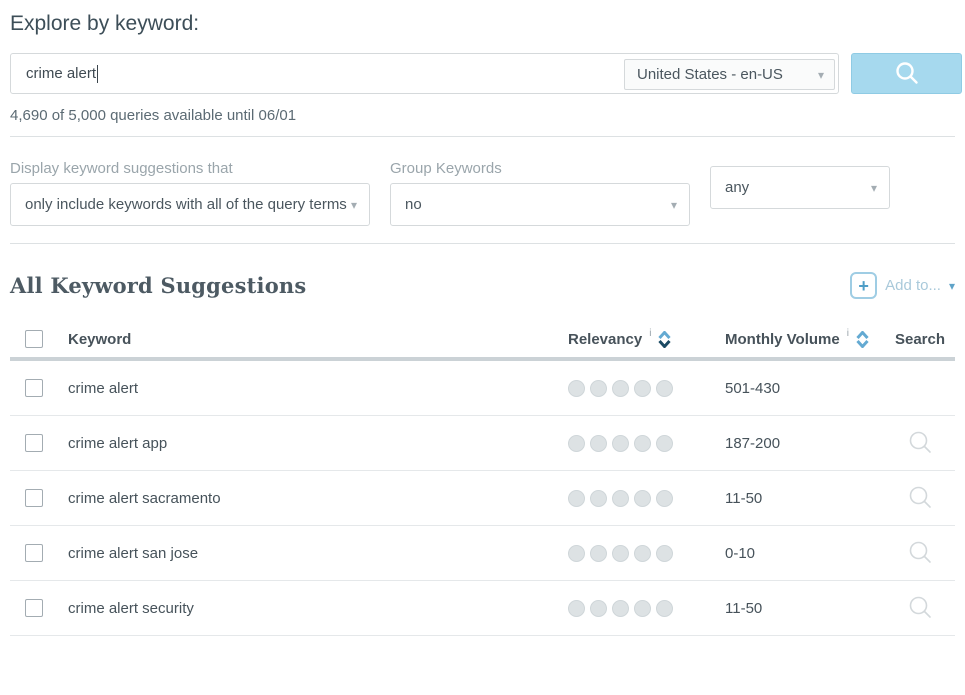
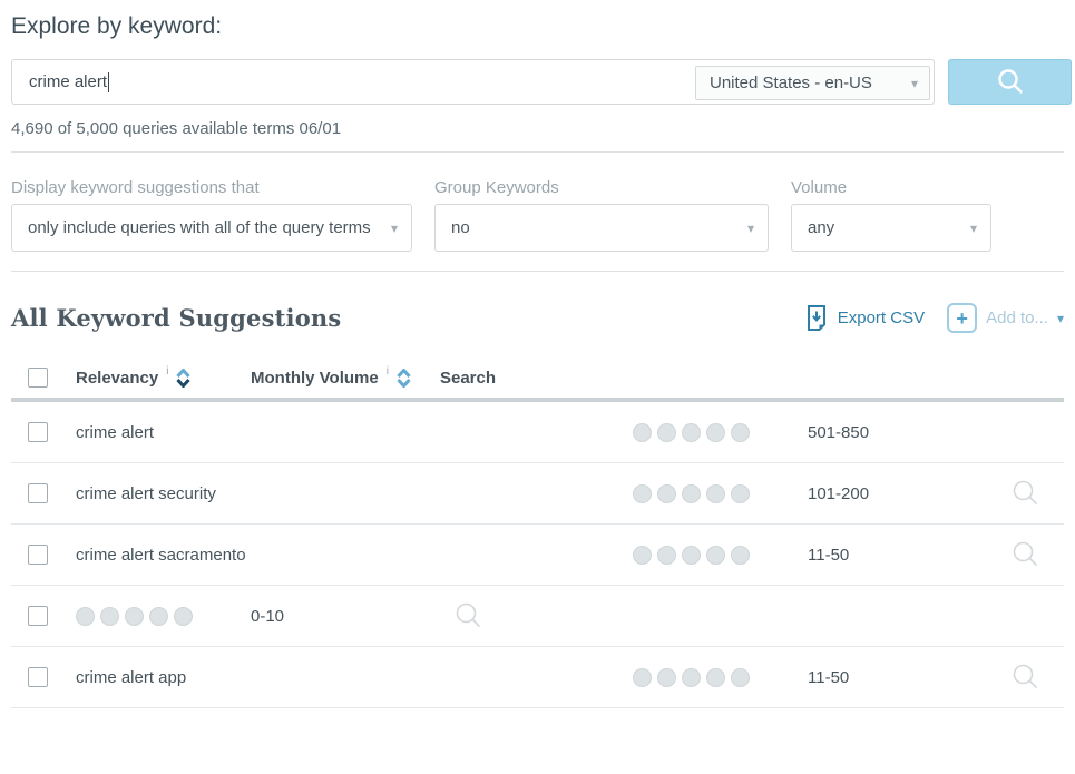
  Explore by keyword:
  crime alert
  United States - en-US
  ▾
- 4,690 of 5,000 queries available until 06/01
+ 4,690 of 5,000 queries available terms 06/01
  Display keyword suggestions that
- only include keywords with all of the query terms
+ only include queries with all of the query terms
  ▾
  Group Keywords
  no
  ▾
+ Volume
  any
  ▾
  All Keyword Suggestions
+ Export CSV
  +
  Add to...
  ▾
- Keyword
  Relevancy
  i
  Monthly Volume
  i
  Search
  crime alert
- 501-430
+ 501-850
- crime alert app
+ crime alert security
- 187-200
+ 101-200
  crime alert sacramento
  11-50
- crime alert san jose
  0-10
- crime alert security
+ crime alert app
  11-50
